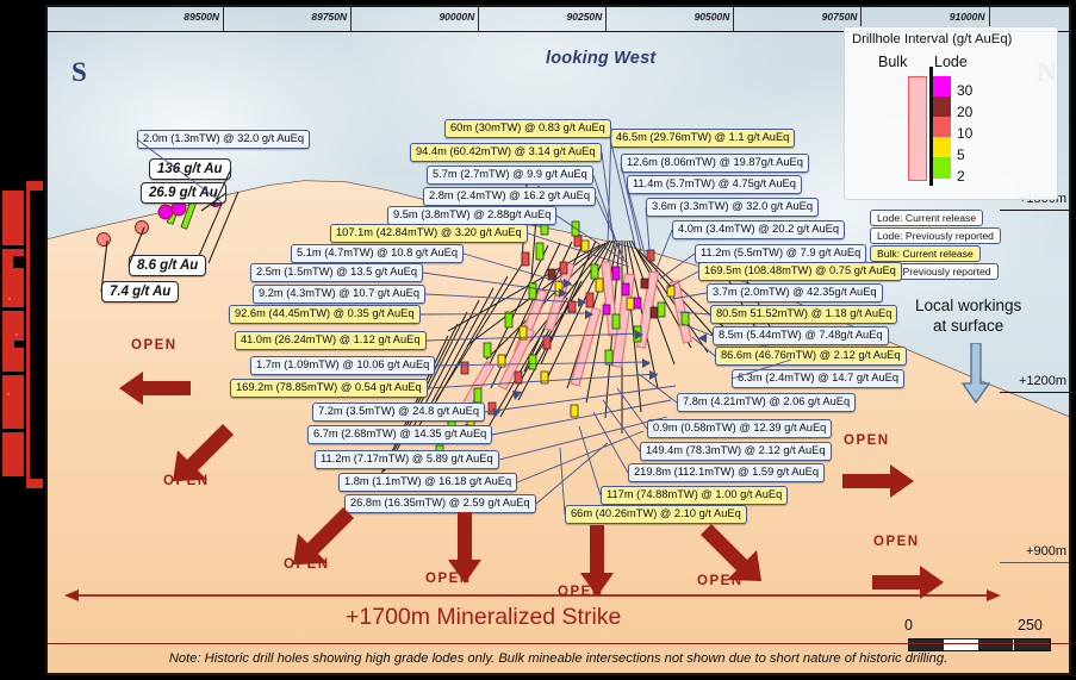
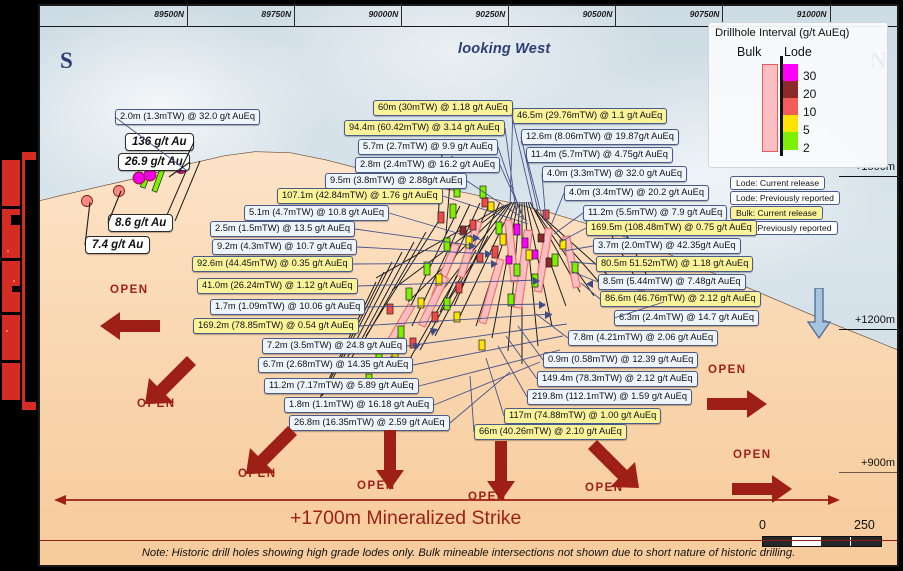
  89500N
  89750N
  90000N
  90250N
  90500N
  90750N
  91000N
  +1200m
  +900m
  S
  looking West
- Local workings
- at surface
  Drillhole Interval (g/t AuEq)
  Bulk
  Lode
  30
  20
  10
  5
  2
  Lode: Current release
  Lode: Previously reported
  Bulk: Current release
  Previously reported
  2.0m (1.3mTW) @ 32.0 g/t AuEq
  13 g/t Au
  26.9 g/t Au
  8.6 g/t Au
  7.4 g/t Au
- 60m (30mTW) @ 0.83 g/t AuEq
+ 60m (30mTW) @ 1.18 g/t AuEq
  94.4m (60.42mTW) @ 3.14 g/t AuEq
  5.7m (2.7mTW) @ 9.9 g/t AuEq
  2.8m (2.4mTW) @ 16.2 g/t AuEq
  9.5m (3.8mTW) @ 2.88g/t AuEq
- 107.1m (42.84mTW) @ 3.20 g/t AuEq
+ 107.1m (42.84mTW) @ 1.76 g/t AuEq
  5.1m (4.7mTW) @ 10.8 g/t AuEq
  2.5m (1.5mTW) @ 13.5 g/t AuEq
  9.2m (4.3mTW) @ 10.7 g/t AuEq
  92.6m (44.45mTW) @ 0.35 g/t AuEq
  41.0m (26.24mTW) @ 1.12 g/t AuEq
  1.7m (1.09mTW) @ 10.06 g/t AuEq
  169.2m (78.85mTW) @ 0.54 g/t AuEq
  7.2m (3.5mTW) @ 24.8 g/t AuEq
  6.7m (2.68mTW) @ 14.35 g/t AuEq
  11.2m (7.17mTW) @ 5.89 g/t AuEq
  1.8m (1.1mTW) @ 16.18 g/t AuEq
  26.8m (16.35mTW) @ 2.59 g/t AuEq
  46.5m (29.76mTW) @ 1.1 g/t AuEq
  12.6m (8.06mTW) @ 19.87g/t AuEq
  11.4m (5.7mTW) @ 4.75g/t AuEq
- 3.6m (3.3mTW) @ 32.0 g/t AuEq
+ 4.0m (3.3mTW) @ 32.0 g/t AuEq
  4.0m (3.4mTW) @ 20.2 g/t AuEq
  11.2m (5.5mTW) @ 7.9 g/t AuEq
  169.5m (108.48mTW) @ 0.75 g/t AuEq
  3.7m (2.0mTW) @ 42.35g/t AuEq
  80.5m 51.52mTW) @ 1.18 g/t AuEq
  8.5m (5.44mTW) @ 7.48g/t AuEq
  86.6m (46.76mTW) @ 2.12 g/t AuEq
  6.3m (2.4mTW) @ 14.7 g/t AuEq
  7.8m (4.21mTW) @ 2.06 g/t AuEq
  0.9m (0.58mTW) @ 12.39 g/t AuEq
  149.4m (78.3mTW) @ 2.12 g/t AuEq
  219.8m (112.1mTW) @ 1.59 g/t AuEq
  117m (74.88mTW) @ 1.00 g/t AuEq
  66m (40.26mTW) @ 2.10 g/t AuEq
  OPEN
  OPEN
  OPEN
  OPE
  OPE
  OPEN
  OPEN
  OPEN
  +1700m Mineralized Strike
  0
  250
  Note: Historic drill holes showing high grade lodes only. Bulk mineable intersections not shown due to short nature of historic drilling.
